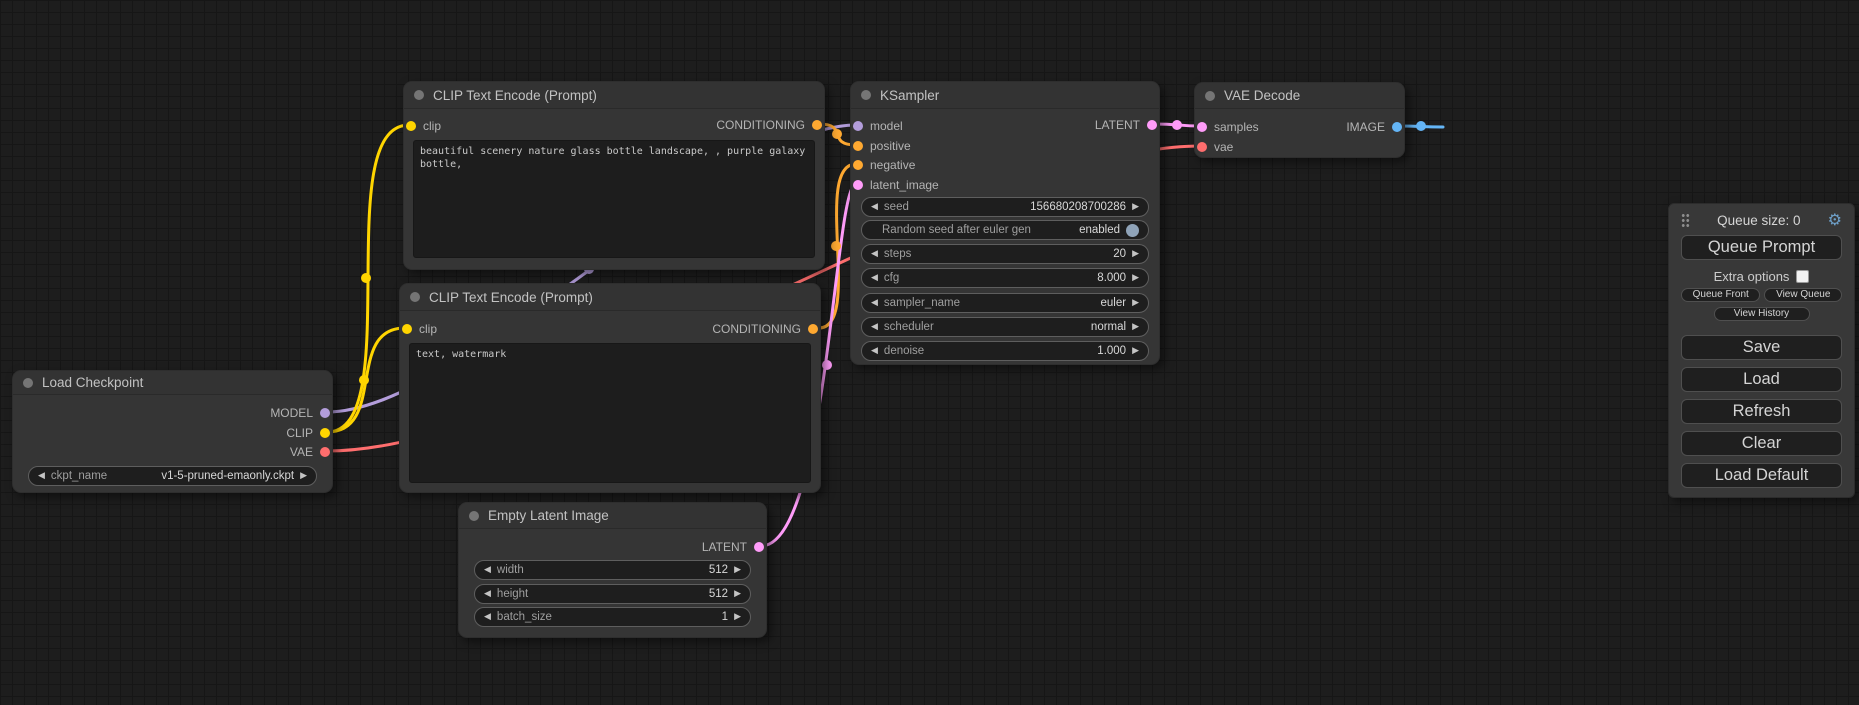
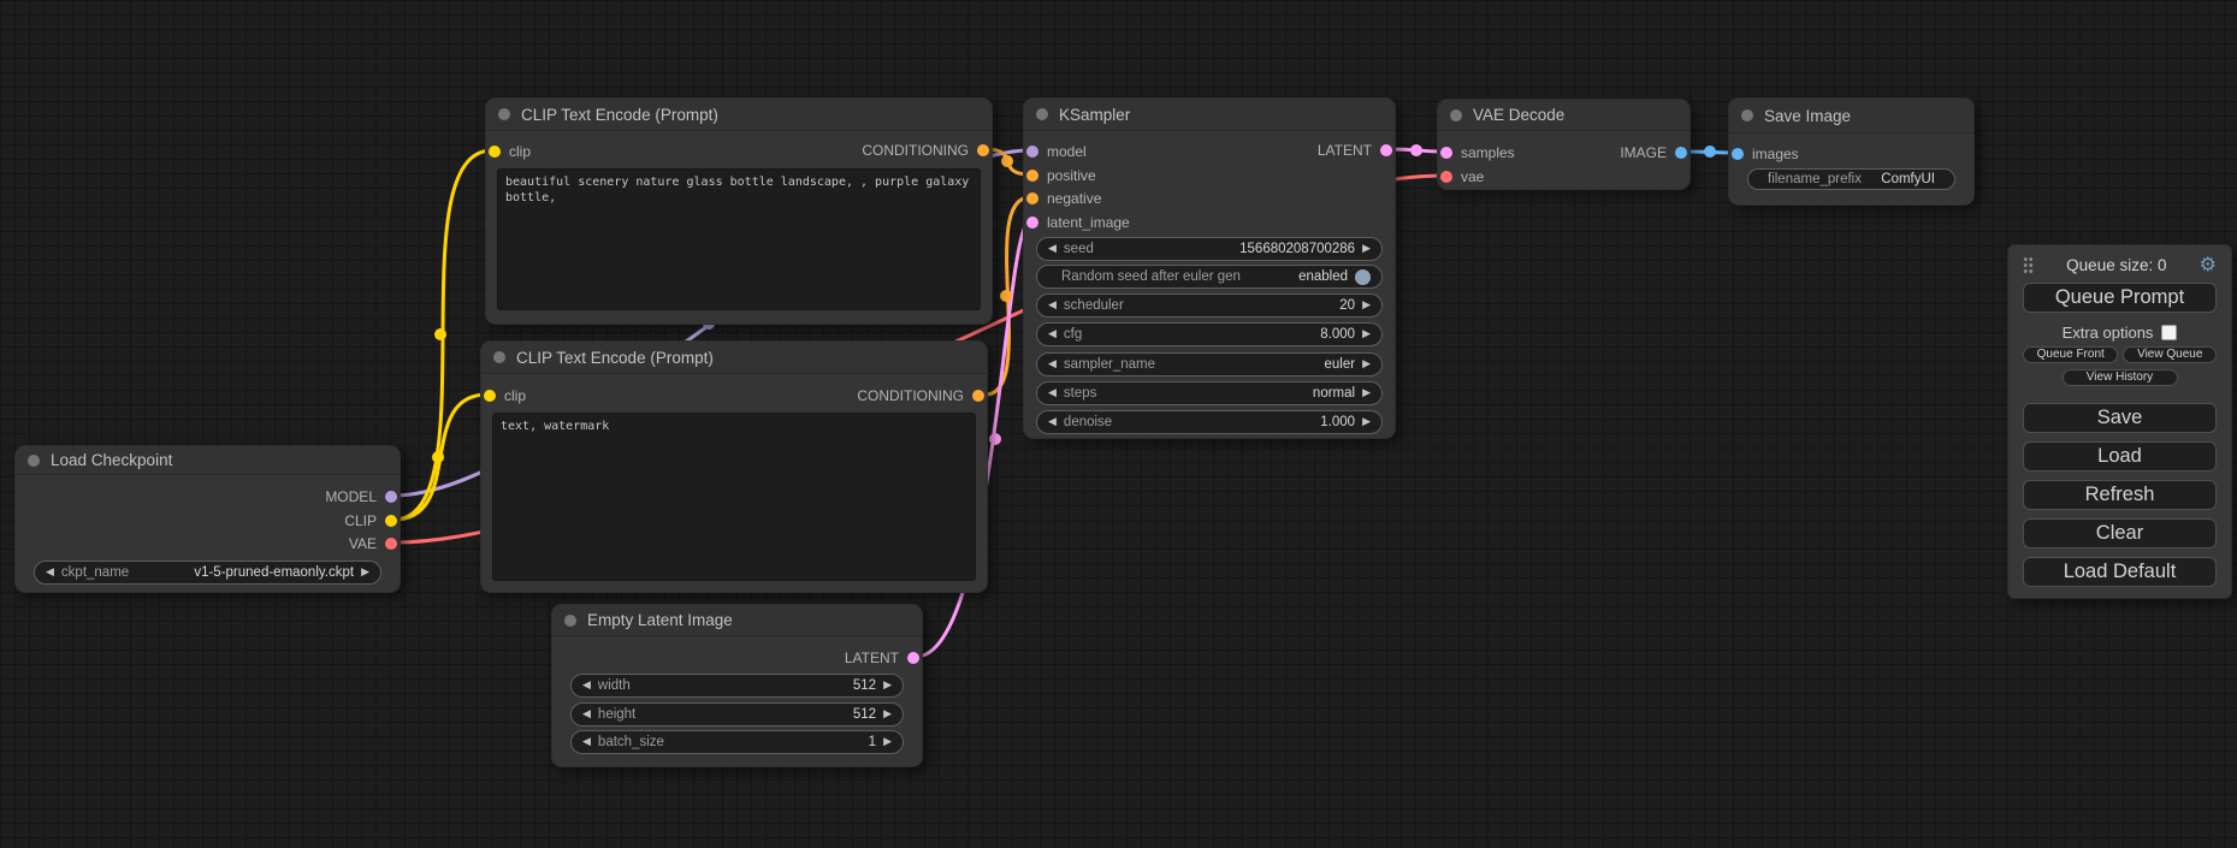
  Load Checkpoint
  MODEL
  CLIP
  VAE
  ◀
  ckpt_name
  v1-5-pruned-emaonly.ckpt
  ▶
  CLIP Text Encode (Prompt)
  clip
  CONDITIONING
  CLIP Text Encode (Prompt)
  clip
  CONDITIONING
  text, watermark
  Empty Latent Image
  LATENT
  ◀
  width
  512
  ▶
  ◀
  height
  512
  ▶
  ◀
  batch_size
  1
  ▶
  KSampler
  model
  positive
  negative
  latent_image
  LATENT
  ◀
  seed
  156680208700286
  ▶
  Random seed after euler gen
  enabled
  ◀
- steps
+ scheduler
  20
  ▶
  ◀
  cfg
  8.000
  ▶
  ◀
  sampler_name
  euler
  ▶
  ◀
- scheduler
+ steps
  normal
  ▶
  ◀
  denoise
  1.000
  ▶
  VAE Decode
  samples
  vae
  IMAGE
+ Save Image
+ images
+ filename_prefix
+ ComfyUI
  Queue size: 0
  ⚙
  Queue Prompt
  Extra options
  Queue Front
  View Queue
  View History
  Save
  Load
  Refresh
  Clear
  Load Default
